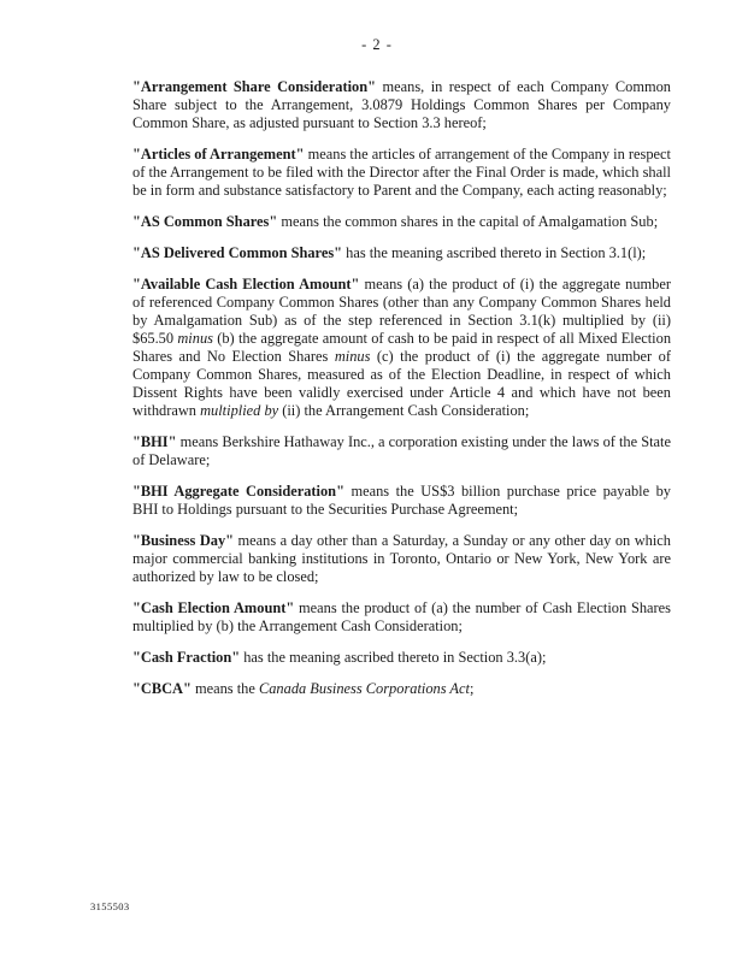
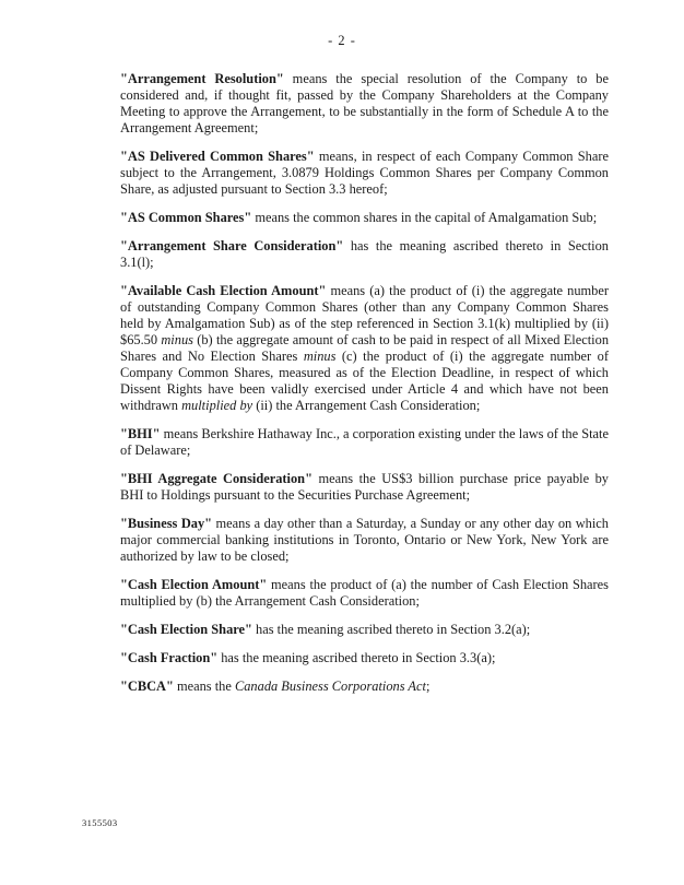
  - 2 -
+ "Arrangement Resolution" means the special resolution of the Company to be considered and, if thought fit, passed by the Company Shareholders at the Company Meeting to approve the Arrangement, to be substantially in the form of Schedule A to the Arrangement Agreement;
- "Arrangement Share Consideration" means, in respect of each Company Common Share subject to the Arrangement, 3.0879 Holdings Common Shares per Company Common Share, as adjusted pursuant to Section 3.3 hereof;
+ "AS Delivered Common Shares" means, in respect of each Company Common Share subject to the Arrangement, 3.0879 Holdings Common Shares per Company Common Share, as adjusted pursuant to Section 3.3 hereof;
- "Articles of Arrangement" means the articles of arrangement of the Company in respect of the Arrangement to be filed with the Director after the Final Order is made, which shall be in form and substance satisfactory to Parent and the Company, each acting reasonably;
  "AS Common Shares" means the common shares in the capital of Amalgamation Sub;
- "AS Delivered Common Shares" has the meaning ascribed thereto in Section 3.1(l);
+ "Arrangement Share Consideration" has the meaning ascribed thereto in Section 3.1(l);
- "Available Cash Election Amount" means (a) the product of (i) the aggregate number of referenced Company Common Shares (other than any Company Common Shares held by Amalgamation Sub) as of the step referenced in Section 3.1(k) multiplied by (ii) $65.50 minus (b) the aggregate amount of cash to be paid in respect of all Mixed Election Shares and No Election Shares minus (c) the product of (i) the aggregate number of Company Common Shares, measured as of the Election Deadline, in respect of which Dissent Rights have been validly exercised under Article 4 and which have not been withdrawn multiplied by (ii) the Arrangement Cash Consideration;
+ "Available Cash Election Amount" means (a) the product of (i) the aggregate number of outstanding Company Common Shares (other than any Company Common Shares held by Amalgamation Sub) as of the step referenced in Section 3.1(k) multiplied by (ii) $65.50 minus (b) the aggregate amount of cash to be paid in respect of all Mixed Election Shares and No Election Shares minus (c) the product of (i) the aggregate number of Company Common Shares, measured as of the Election Deadline, in respect of which Dissent Rights have been validly exercised under Article 4 and which have not been withdrawn multiplied by (ii) the Arrangement Cash Consideration;
  "BHI" means Berkshire Hathaway Inc., a corporation existing under the laws of the State of Delaware;
  "BHI Aggregate Consideration" means the US$3 billion purchase price payable by BHI to Holdings pursuant to the Securities Purchase Agreement;
  "Business Day" means a day other than a Saturday, a Sunday or any other day on which major commercial banking institutions in Toronto, Ontario or New York, New York are authorized by law to be closed;
  "Cash Election Amount" means the product of (a) the number of Cash Election Shares multiplied by (b) the Arrangement Cash Consideration;
+ "Cash Election Share" has the meaning ascribed thereto in Section 3.2(a);
  "Cash Fraction" has the meaning ascribed thereto in Section 3.3(a);
  "CBCA" means the Canada Business Corporations Act;
  3155503
